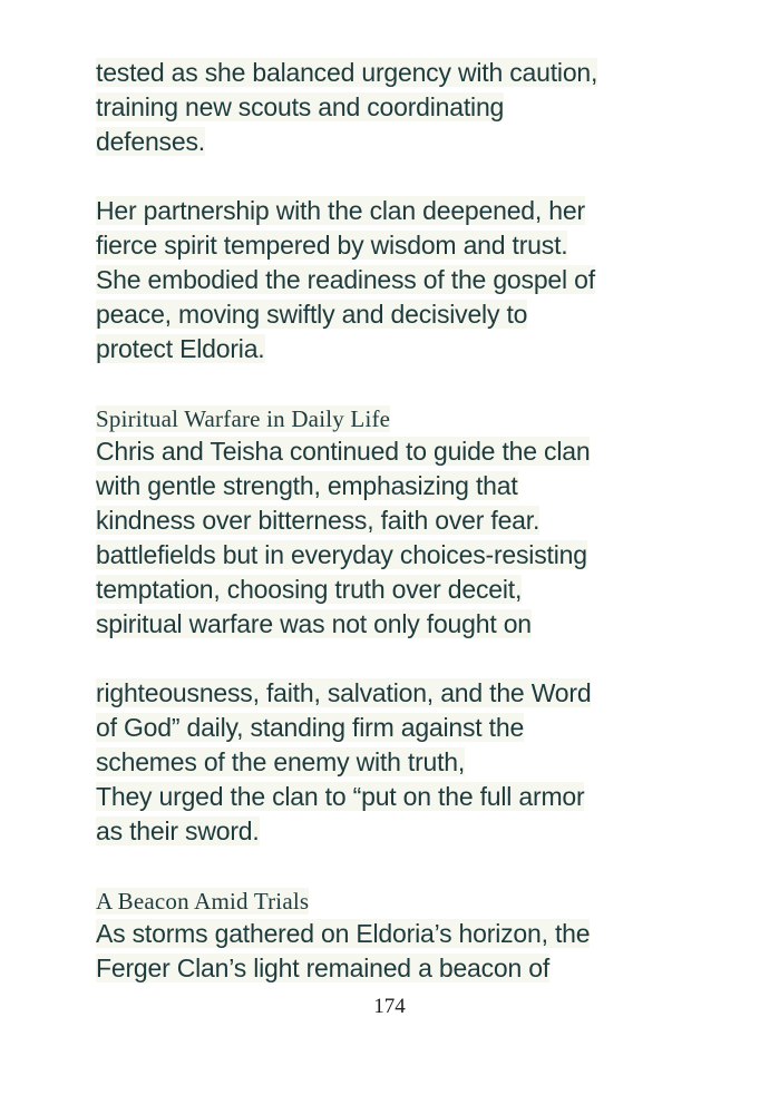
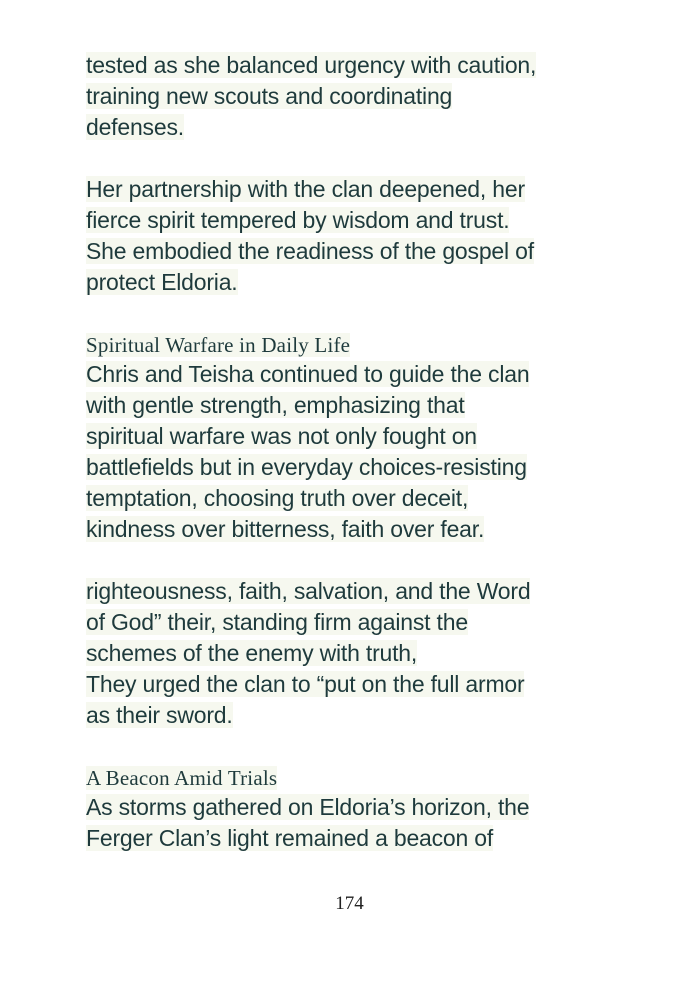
  tested as she balanced urgency with caution,
  training new scouts and coordinating
  defenses.
  Her partnership with the clan deepened, her
  fierce spirit tempered by wisdom and trust.
  She embodied the readiness of the gospel of
- peace, moving swiftly and decisively to
  protect Eldoria.
  Spiritual Warfare in Daily Life
  Chris and Teisha continued to guide the clan
  with gentle strength, emphasizing that
- kindness over bitterness, faith over fear.
+ spiritual warfare was not only fought on
  battlefields but in everyday choices-resisting
  temptation, choosing truth over deceit,
- spiritual warfare was not only fought on
+ kindness over bitterness, faith over fear.
  righteousness, faith, salvation, and the Word
- of God” daily, standing firm against the
+ of God” their, standing firm against the
  schemes of the enemy with truth,
  They urged the clan to “put on the full armor
  as their sword.
  A Beacon Amid Trials
  As storms gathered on Eldoria’s horizon, the
  Ferger Clan’s light remained a beacon of
  174
